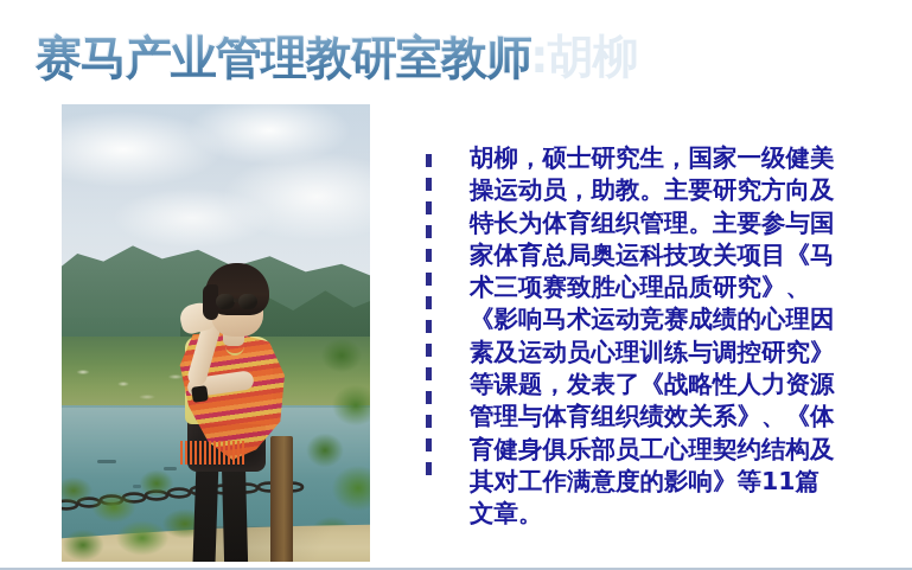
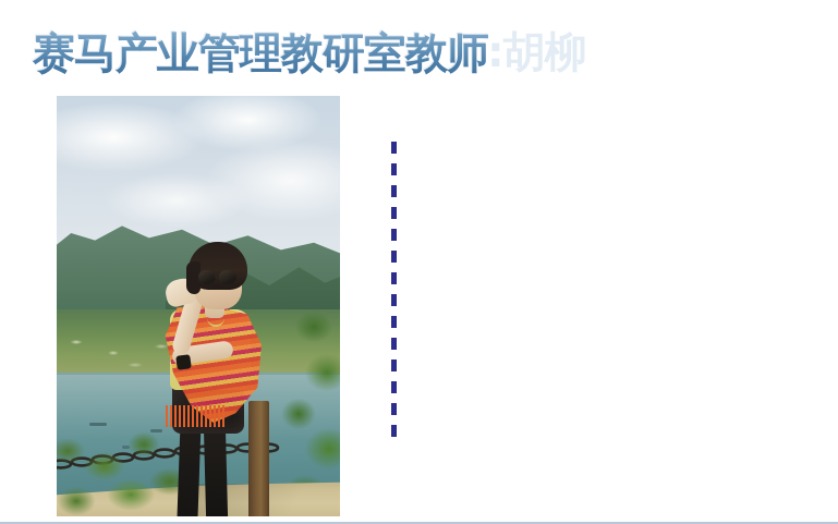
  赛马产业管理教研室教师:胡柳
- 胡柳，硕士研究生，国家一级健美操运动员，助教。主要研究方向及特长为体育组织管理。主要参与国家体育总局奥运科技攻关项目《马术三项赛致胜心理品质研究》、《影响马术运动竞赛成绩的心理因素及运动员心理训练与调控研究》等课题，发表了《战略性人力资源管理与体育组织绩效关系》、《体育健身俱乐部员工心理契约结构及其对工作满意度的影响》等11篇文章。
